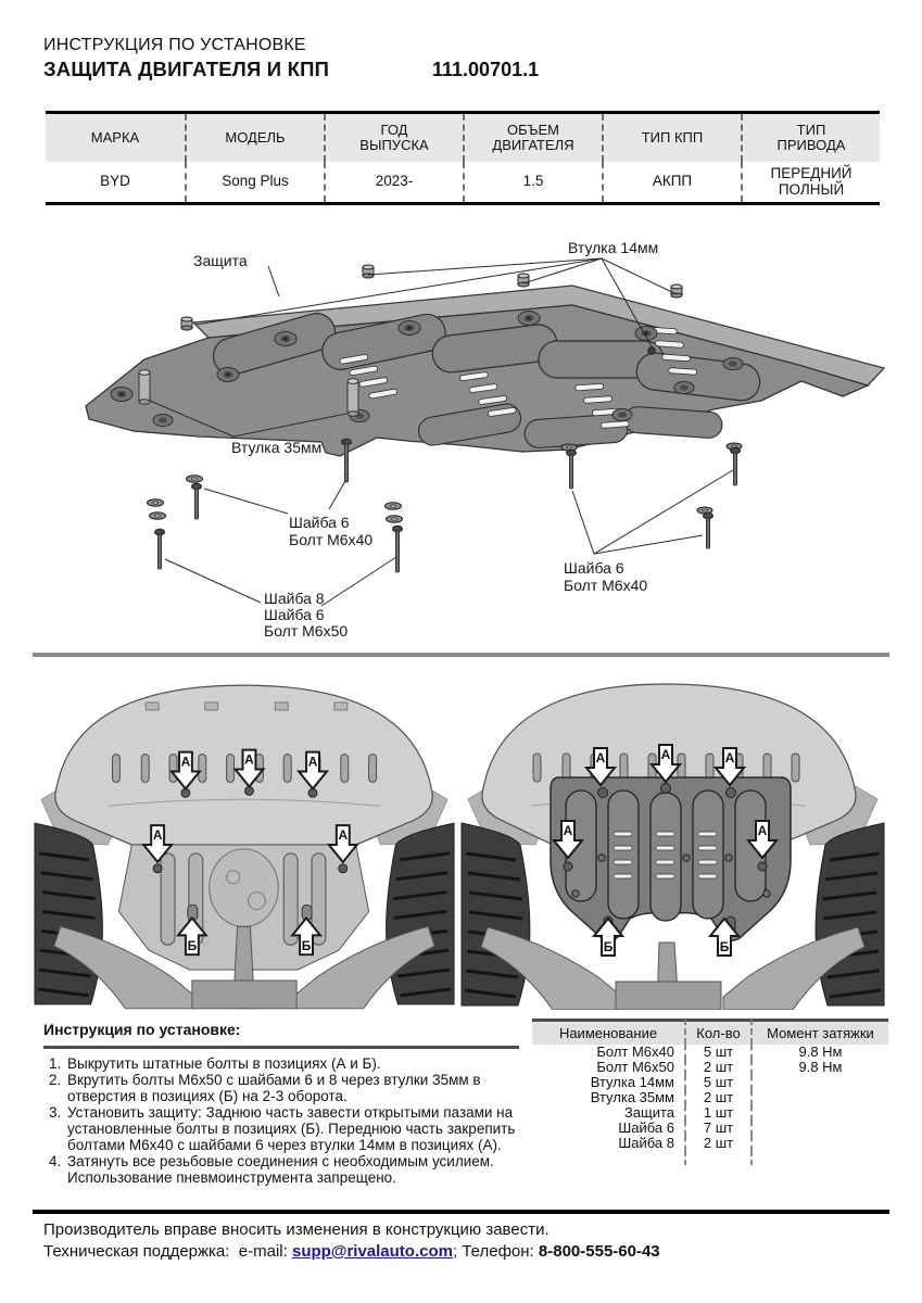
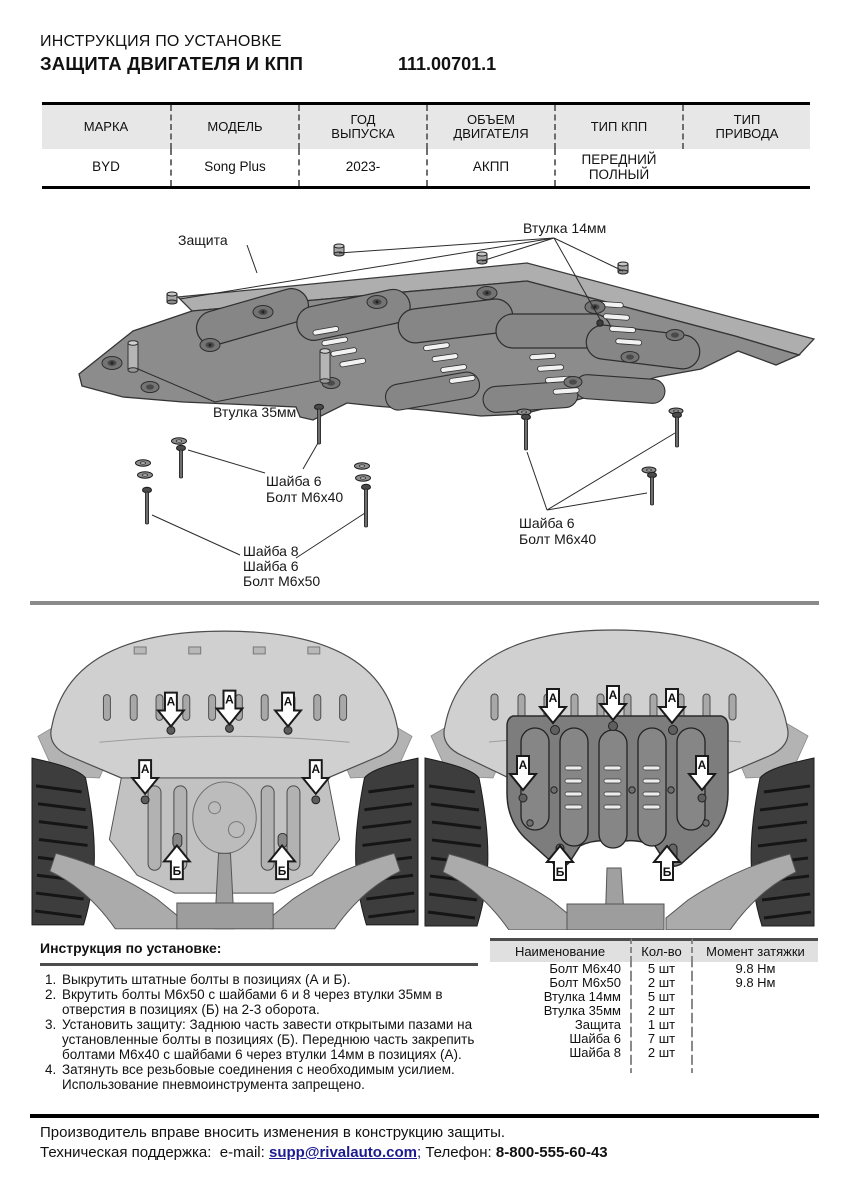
  ИНСТРУКЦИЯ ПО УСТАНОВКЕ
  ЗАЩИТА ДВИГАТЕЛЯ И КПП
  111.00701.1
  МАРКА
  МОДЕЛЬ
  ГОД
  ВЫПУСКА
  ОБЪЕМ
  ДВИГАТЕЛЯ
  ТИП КПП
  ТИП
  ПРИВОДА
  BYD
  Song Plus
  2023-
- 1.5
  АКПП
  ПЕРЕДНИЙ
  ПОЛНЫЙ
  Защита
  Втулка 14мм
  Втулка 35мм
  Шайба 6
  Болт М6х40
  Шайба 8
  Шайба 6
  Болт М6х50
  Шайба 6
  Болт М6х40
  А
  А
  А
  А
  А
  Б
  Б
  А
  А
  А
  А
  А
  Б
  Б
  Инструкция по установке:
  Выкрутить штатные болты в позициях (А и Б).
  Вкрутить болты М6х50 с шайбами 6 и 8 через втулки 35мм в отверстия в позициях (Б) на 2-3 оборота.
  Установить защиту: Заднюю часть завести открытыми пазами на установленные болты в позициях (Б). Переднюю часть закрепить болтами М6х40 с шайбами 6 через втулки 14мм в позициях (А).
  Затянуть все резьбовые соединения с необходимым усилием. Использование пневмоинструмента запрещено.
  Наименование
  Кол-во
  Момент затяжки
  Болт М6х40
  5 шт
  9.8 Нм
  Болт М6х50
  2 шт
  9.8 Нм
  Втулка 14мм
  5 шт
  Втулка 35мм
  2 шт
  Защита
  1 шт
  Шайба 6
  7 шт
  Шайба 8
  2 шт
- Производитель вправе вносить изменения в конструкцию завести.
+ Производитель вправе вносить изменения в конструкцию защиты.
  Техническая поддержка: e-mail: supp@rivalauto.com; Телефон: 8-800-555-60-43
